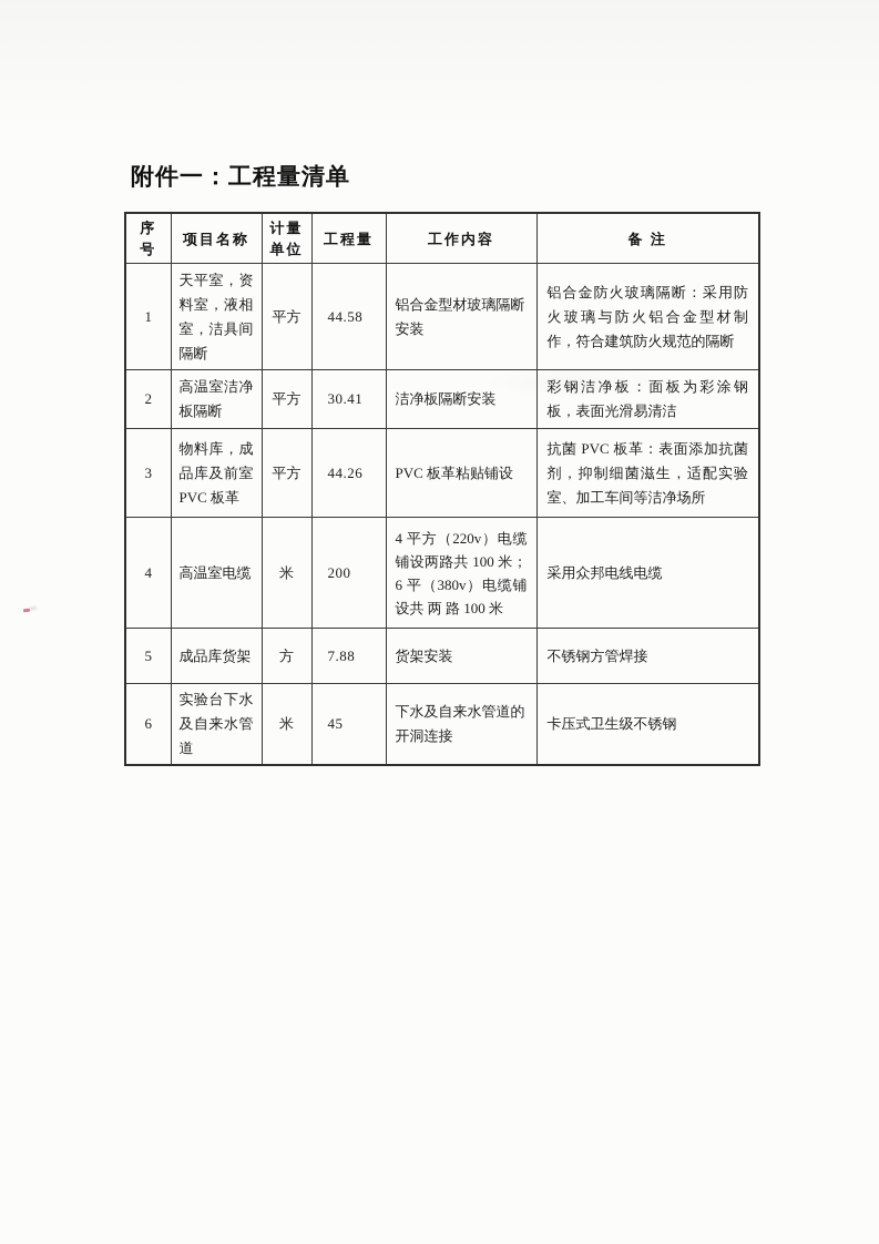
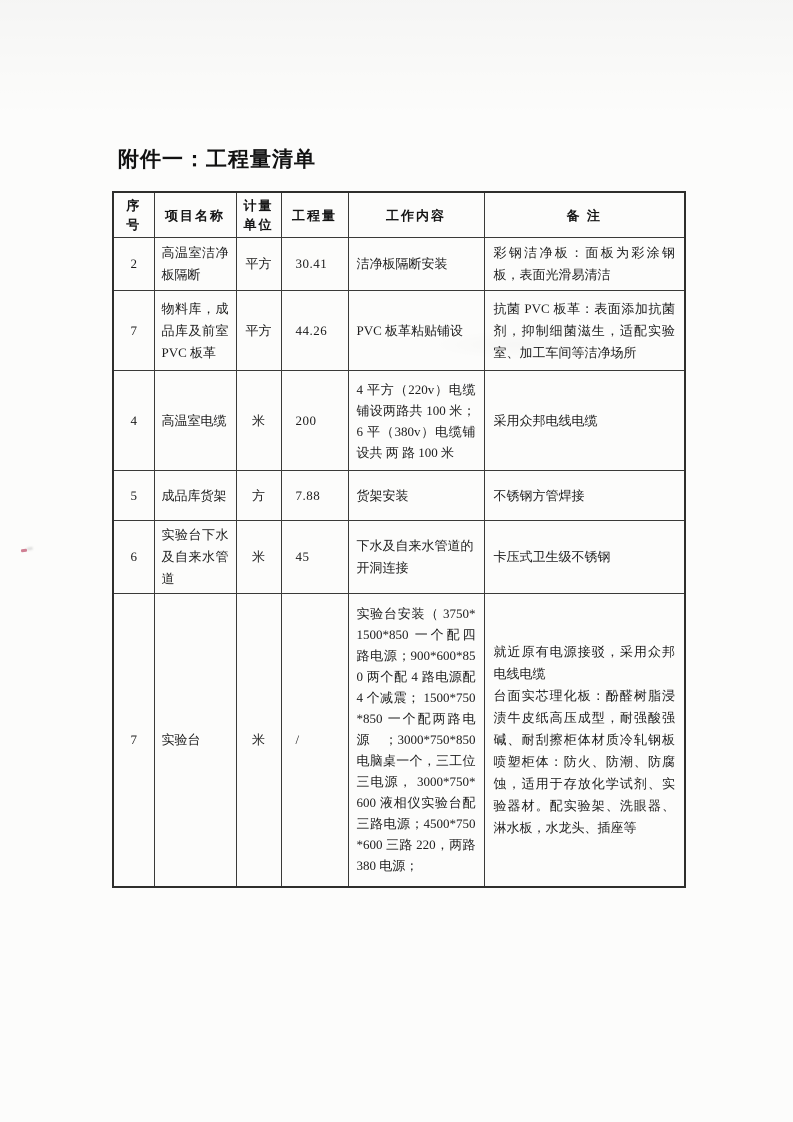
  附件一：工程量清单
  序号	项目名称	计量单位	工程量	工作内容	备 注
- 1	天平室，资料室，液相室，洁具间隔断	平方	44.58	铝合金型材玻璃隔断安装	铝合金防火玻璃隔断：采用防火玻璃与防火铝合金型材制作，符合建筑防火规范的隔断
  2	高温室洁净板隔断	平方	30.41	洁净板隔断安装	彩钢洁净板：面板为彩涂钢板，表面光滑易清洁
- 3	物料库，成品库及前室 PVC 板革	平方	44.26	PVC 板革粘贴铺设	抗菌 PVC 板革：表面添加抗菌剂，抑制细菌滋生，适配实验室、加工车间等洁净场所
+ 7	物料库，成品库及前室 PVC 板革	平方	44.26	PVC 板革粘贴铺设	抗菌 PVC 板革：表面添加抗菌剂，抑制细菌滋生，适配实验室、加工车间等洁净场所
  4	高温室电缆	米	200	4 平方（220v）电缆铺设两路共 100 米；6 平（380v）电缆铺设共 两 路 100 米	采用众邦电线电缆
  5	成品库货架	方	7.88	货架安装	不锈钢方管焊接
  6	实验台下水及自来水管道	米	45	下水及自来水管道的开洞连接	卡压式卫生级不锈钢
+ 7	实验台	米	/	实验台安装（ 3750*1500*850 一个配四路电源；900*600*850 两个配 4 路电源配 4 个减震； 1500*750*850 一个配两路电源；3000*750*850 电脑桌一个，三工位三电源， 3000*750*600 液相仪实验台配三路电源；4500*750*600 三路 220，两路 380 电源；	就近原有电源接驳，采用众邦电线电缆 台面实芯理化板：酚醛树脂浸渍牛皮纸高压成型，耐强酸强碱、耐刮擦柜体材质冷轧钢板喷塑柜体：防火、防潮、防腐蚀，适用于存放化学试剂、实验器材。配实验架、洗眼器、淋水板，水龙头、插座等
